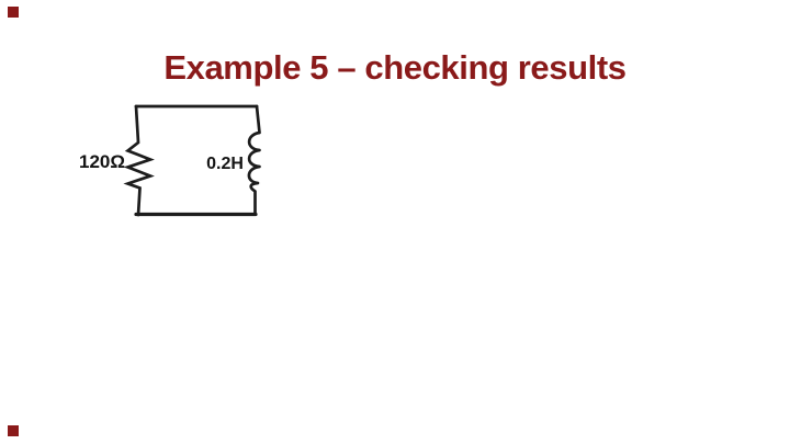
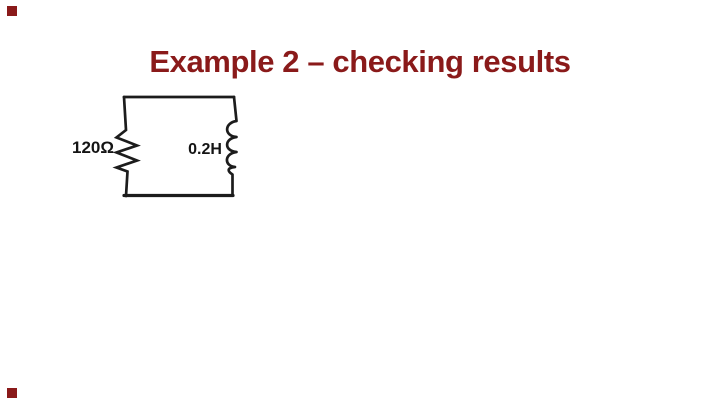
- Example 5 – checking results
+ Example 2 – checking results
  120Ω
  0.2H
